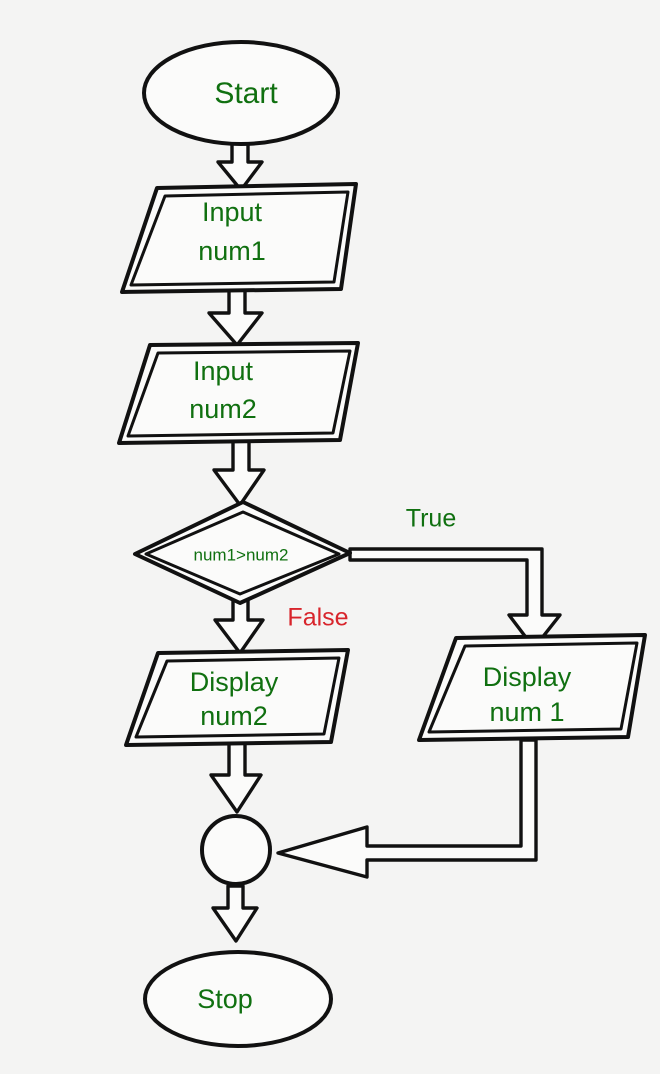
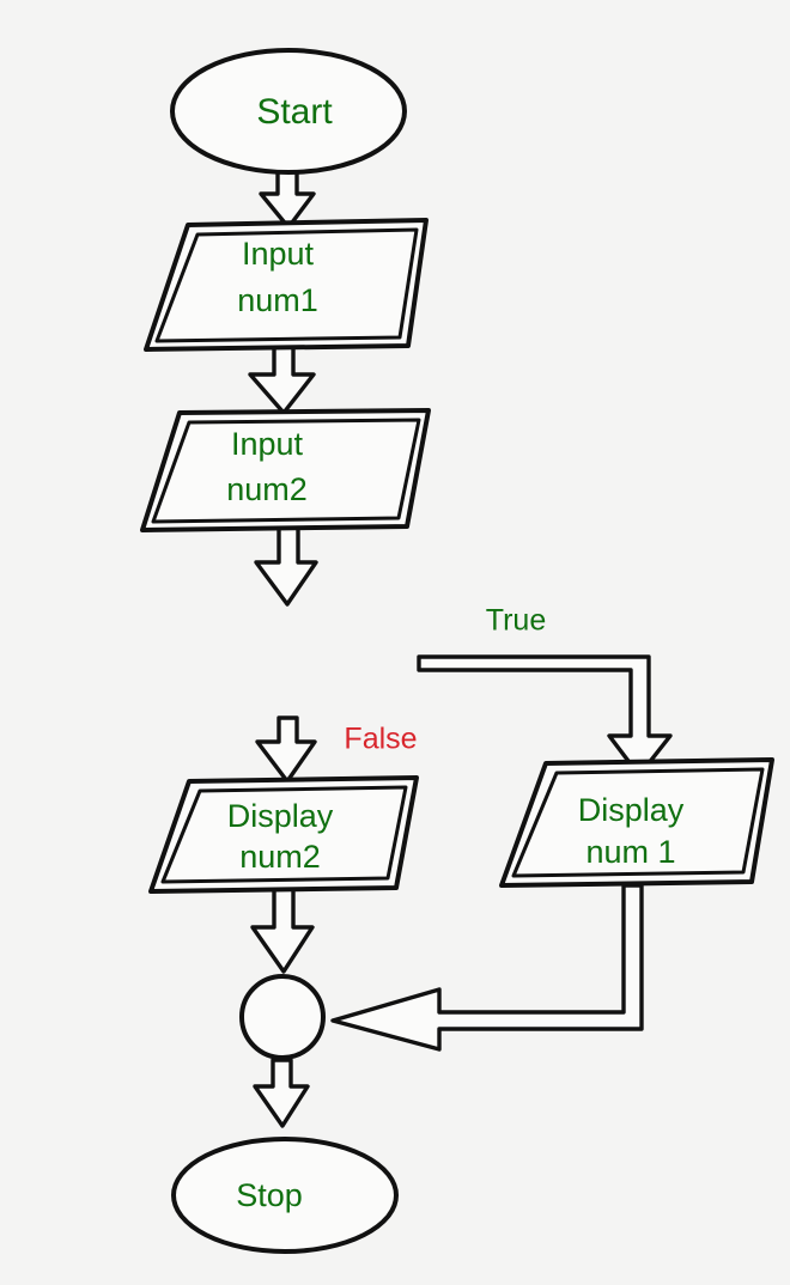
  Start
  Input
  num1
  Input
  num2
- num1>num2
  True
  False
  Display
  num2
  Display
  num 1
  Stop
